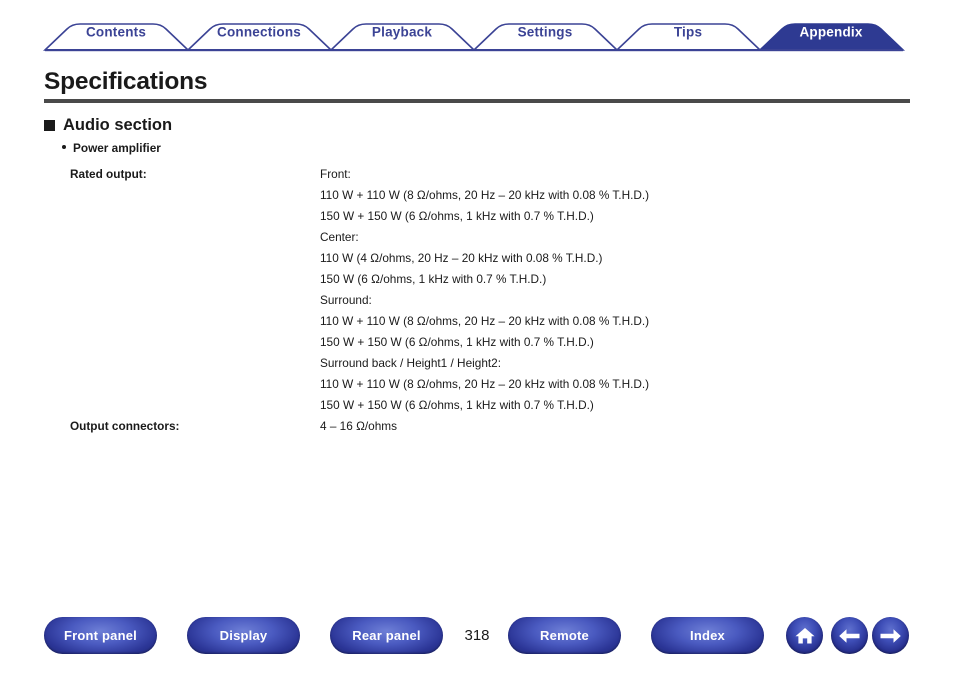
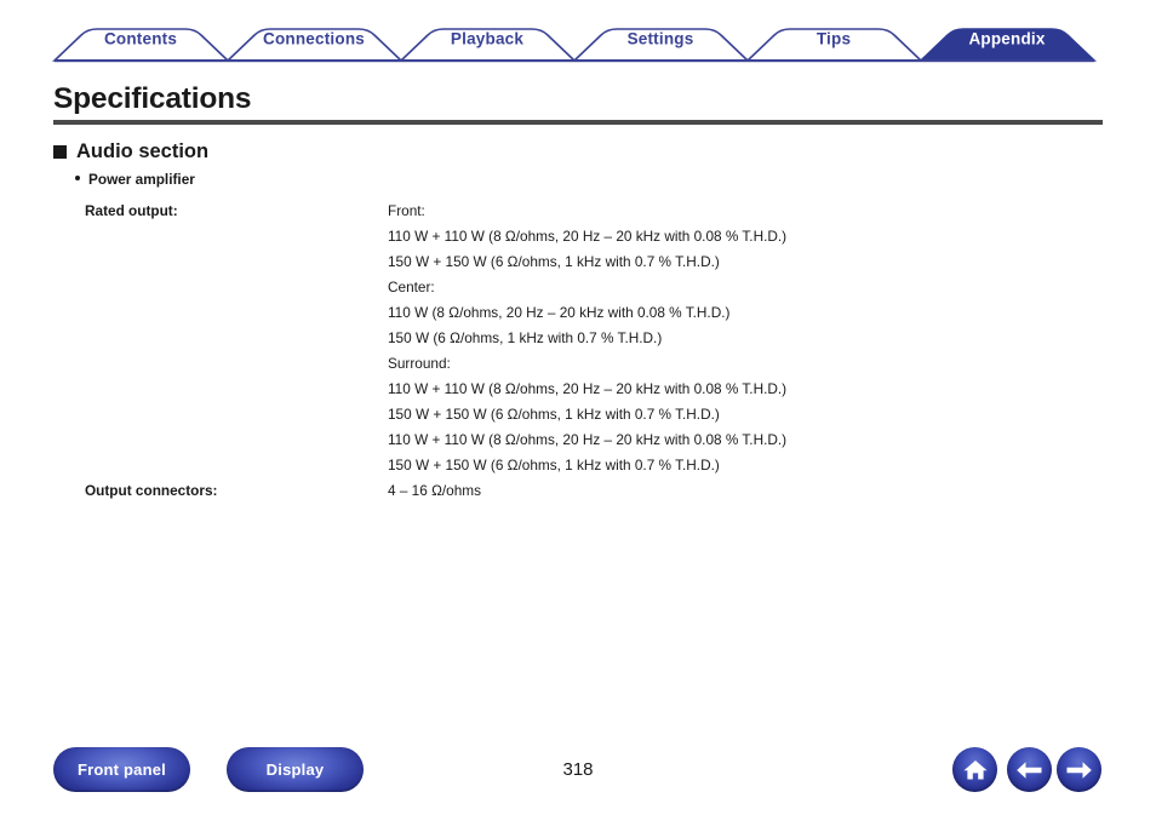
  Contents
  Connections
  Playback
  Settings
  Tips
  Appendix
  Specifications
  Audio section
  Power amplifier
  Rated output:
  Front:
  110 W + 110 W (8 Ω/ohms, 20 Hz – 20 kHz with 0.08 % T.H.D.)
  150 W + 150 W (6 Ω/ohms, 1 kHz with 0.7 % T.H.D.)
  Center:
- 110 W (4 Ω/ohms, 20 Hz – 20 kHz with 0.08 % T.H.D.)
+ 110 W (8 Ω/ohms, 20 Hz – 20 kHz with 0.08 % T.H.D.)
  150 W (6 Ω/ohms, 1 kHz with 0.7 % T.H.D.)
  Surround:
  110 W + 110 W (8 Ω/ohms, 20 Hz – 20 kHz with 0.08 % T.H.D.)
  150 W + 150 W (6 Ω/ohms, 1 kHz with 0.7 % T.H.D.)
- Surround back / Height1 / Height2:
  110 W + 110 W (8 Ω/ohms, 20 Hz – 20 kHz with 0.08 % T.H.D.)
  150 W + 150 W (6 Ω/ohms, 1 kHz with 0.7 % T.H.D.)
  Output connectors:
  4 – 16 Ω/ohms
  Front panel
  Display
- Rear panel
  318
- Remote
- Index
